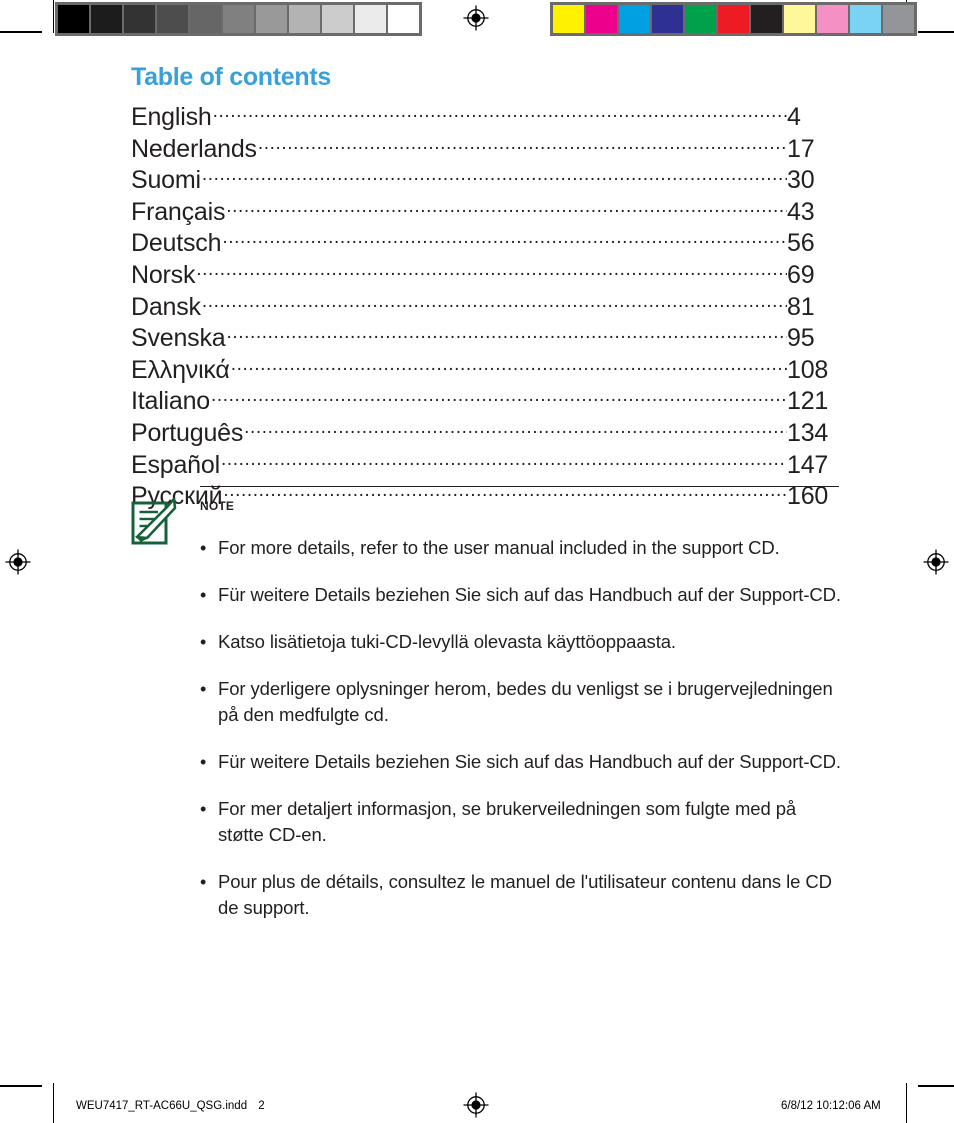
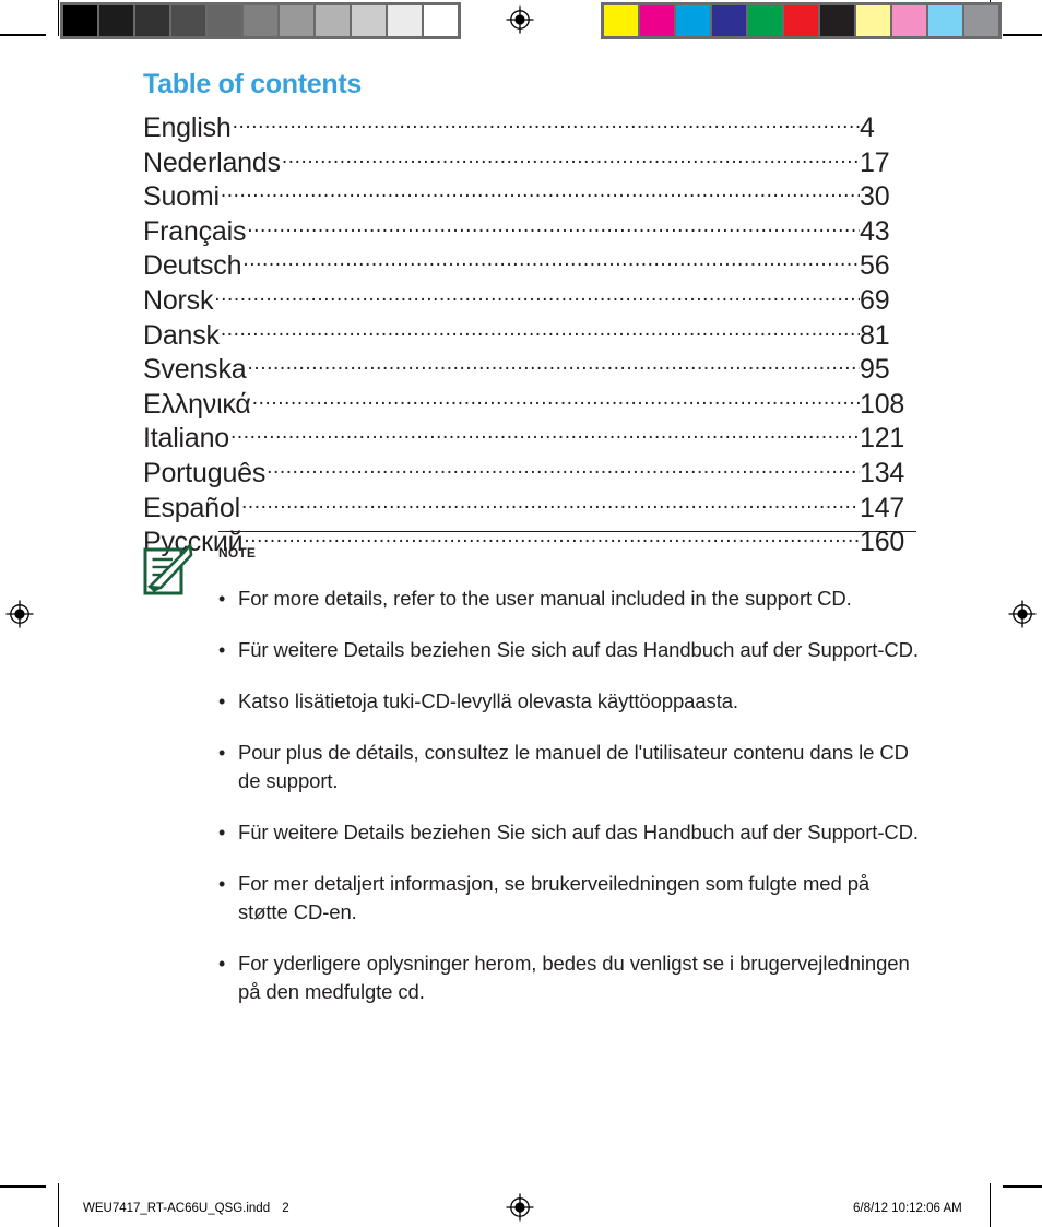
  Table of contents
  English
  ..................................................................................................
  4
  Nederlands
  ..........................................................................................
  17
  Suomi
  ....................................................................................................
  30
  Français
  ...............................................................................................
  43
  Deutsch
  ................................................................................................
  56
  Norsk
  ....................................................................................................
  69
  Dansk
  ....................................................................................................
  81
  Svenska
  ...............................................................................................
  95
  Ελληνικά
  ...............................................................................................
  108
  Italiano
  ..................................................................................................
  121
  Português
  ............................................................................................
  134
  Español
  ................................................................................................
  147
  Русский
  ................................................................................................
  160
  NOTE
  •
  For more details, refer to the user manual included in the support CD.
  •
  Für weitere Details beziehen Sie sich auf das Handbuch auf der Support-CD.
  •
  Katso lisätietoja tuki-CD-levyllä olevasta käyttöoppaasta.
  •
- For yderligere oplysninger herom, bedes du venligst se i brugervejledningen på den medfulgte cd.
+ Pour plus de détails, consultez le manuel de l'utilisateur contenu dans le CD de support.
  •
  Für weitere Details beziehen Sie sich auf das Handbuch auf der Support-CD.
  •
  For mer detaljert informasjon, se brukerveiledningen som fulgte med på støtte CD-en.
  •
- Pour plus de détails, consultez le manuel de l'utilisateur contenu dans le CD de support.
+ For yderligere oplysninger herom, bedes du venligst se i brugervejledningen på den medfulgte cd.
  WEU7417_RT-AC66U_QSG.indd 2
  6/8/12 10:12:06 AM
